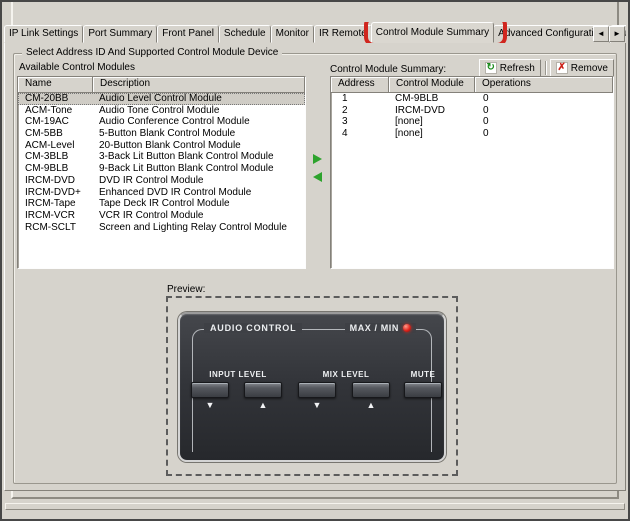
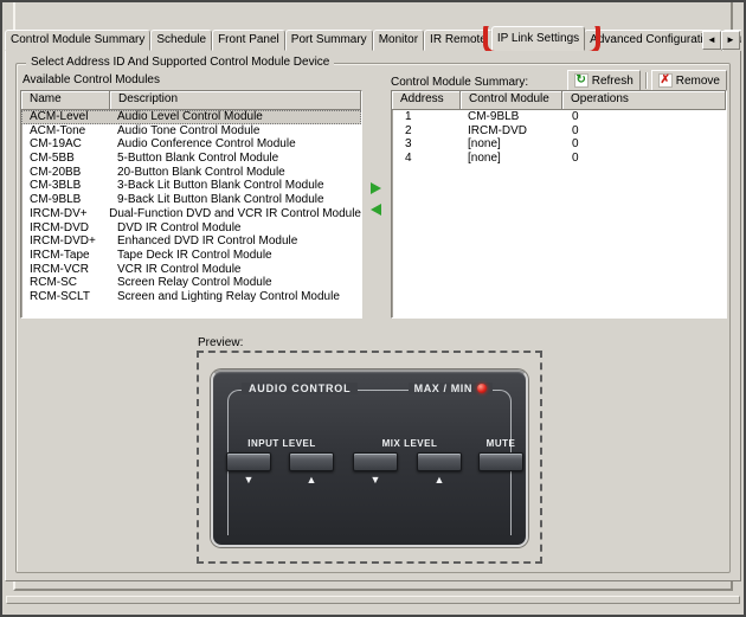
- IP Link Settings
+ Control Module Summary
- Port Summary
+ Schedule
  Front Panel
- Schedule
+ Port Summary
  Monitor
  IR Remote
- Control Module Summary
+ IP Link Settings
  Advanced Configurat
  ◄
  ►
  Select Address ID And Supported Control Module Device
  Available Control Modules
  Name
  Description
- CM-20BB
+ ACM-Level
  Audio Level Control Module
  ACM-Tone
  Audio Tone Control Module
  CM-19AC
  Audio Conference Control Module
  CM-5BB
  5-Button Blank Control Module
- ACM-Level
+ CM-20BB
  20-Button Blank Control Module
  CM-3BLB
  3-Back Lit Button Blank Control Module
  CM-9BLB
  9-Back Lit Button Blank Control Module
+ IRCM-DV+
+ Dual-Function DVD and VCR IR Control Module
  IRCM-DVD
  DVD IR Control Module
  IRCM-DVD+
  Enhanced DVD IR Control Module
  IRCM-Tape
  Tape Deck IR Control Module
  IRCM-VCR
  VCR IR Control Module
+ RCM-SC
+ Screen Relay Control Module
  RCM-SCLT
  Screen and Lighting Relay Control Module
  Control Module Summary:
  ↻
  Refresh
  ✗
  Remove
  Address
  Control Module
  Operations
  1
  CM-9BLB
  0
  2
  IRCM-DVD
  0
  3
  [none]
  0
  4
  [none]
  0
  Preview:
  AUDIO CONTROL
  MAX / MIN
  INPUT LEVEL
  MIX LEVEL
  MUTE
  ▼
  ▲
  ▼
  ▲
